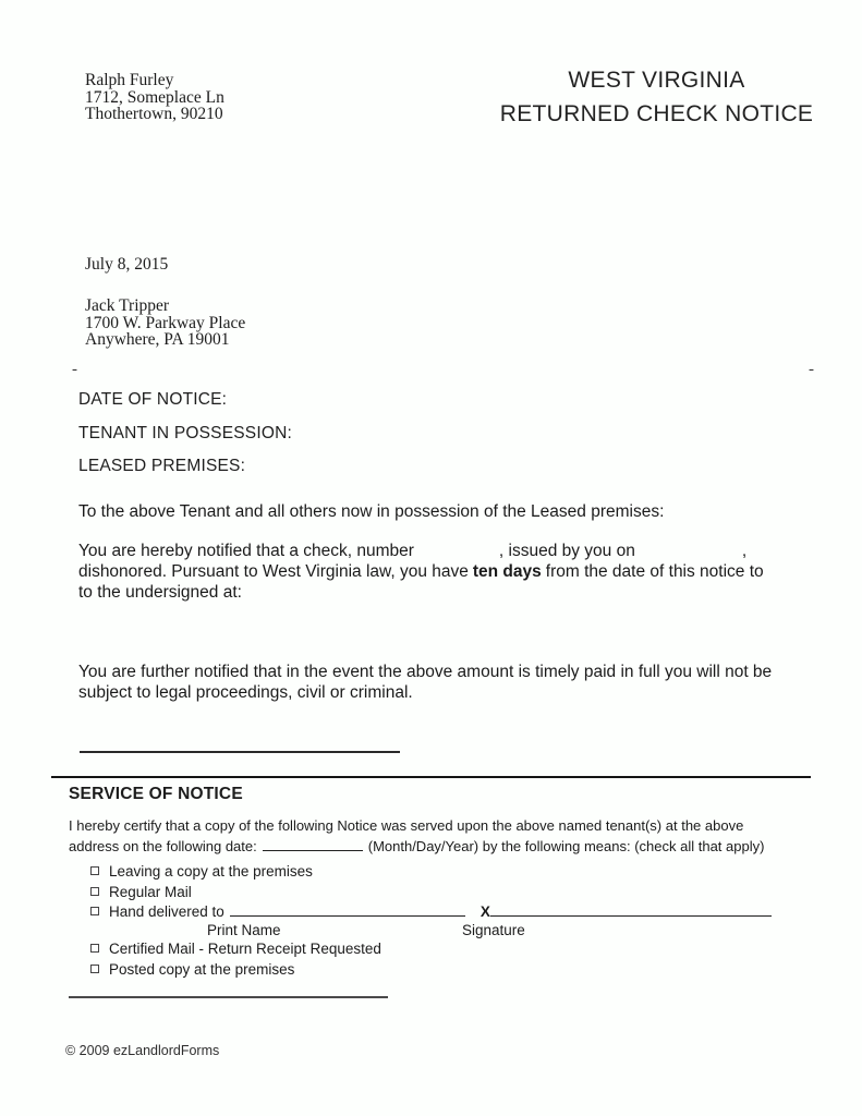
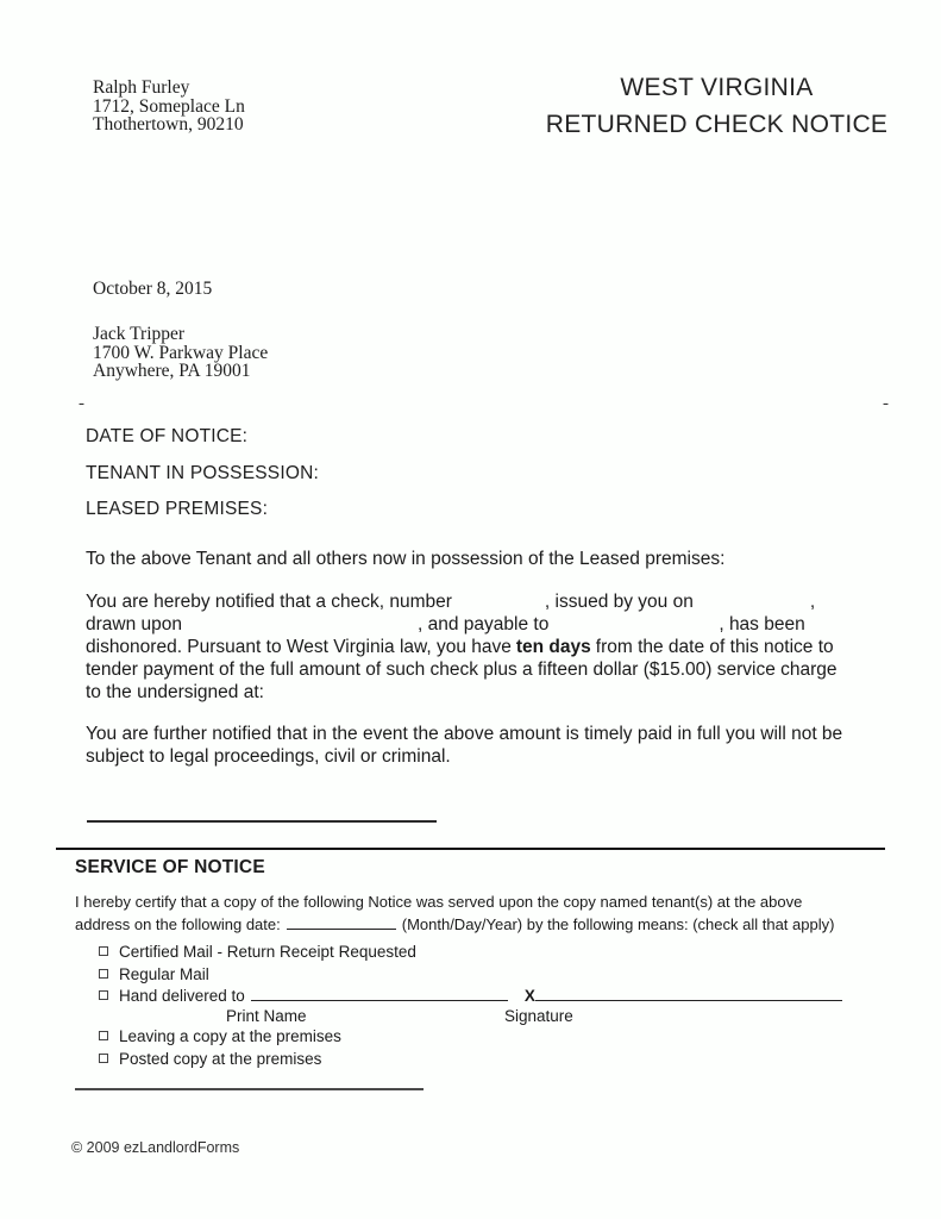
  Ralph Furley
  1712, Someplace Ln
  Thothertown, 90210
  WEST VIRGINIA
  RETURNED CHECK NOTICE
- July 8, 2015
+ October 8, 2015
  Jack Tripper
  1700 W. Parkway Place
  Anywhere, PA 19001
  -
  -
  DATE OF NOTICE:
  TENANT IN POSSESSION:
  LEASED PREMISES:
  To the above Tenant and all others now in possession of the Leased premises:
  You are hereby notified that a check, number , issued by you on ,
+ drawn upon , and payable to , has been
  dishonored. Pursuant to West Virginia law, you have ten days from the date of this notice to
+ tender payment of the full amount of such check plus a fifteen dollar ($15.00) service charge
  to the undersigned at:
  You are further notified that in the event the above amount is timely paid in full you will not be
  subject to legal proceedings, civil or criminal.
  SERVICE OF NOTICE
- I hereby certify that a copy of the following Notice was served upon the above named tenant(s) at the above
+ I hereby certify that a copy of the following Notice was served upon the copy named tenant(s) at the above
  address on the following date: (Month/Day/Year) by the following means: (check all that apply)
- Leaving a copy at the premises
+ Certified Mail - Return Receipt Requested
  Regular Mail
  Hand delivered to X
  Print Name
  Signature
- Certified Mail - Return Receipt Requested
+ Leaving a copy at the premises
  Posted copy at the premises
  © 2009 ezLandlordForms
